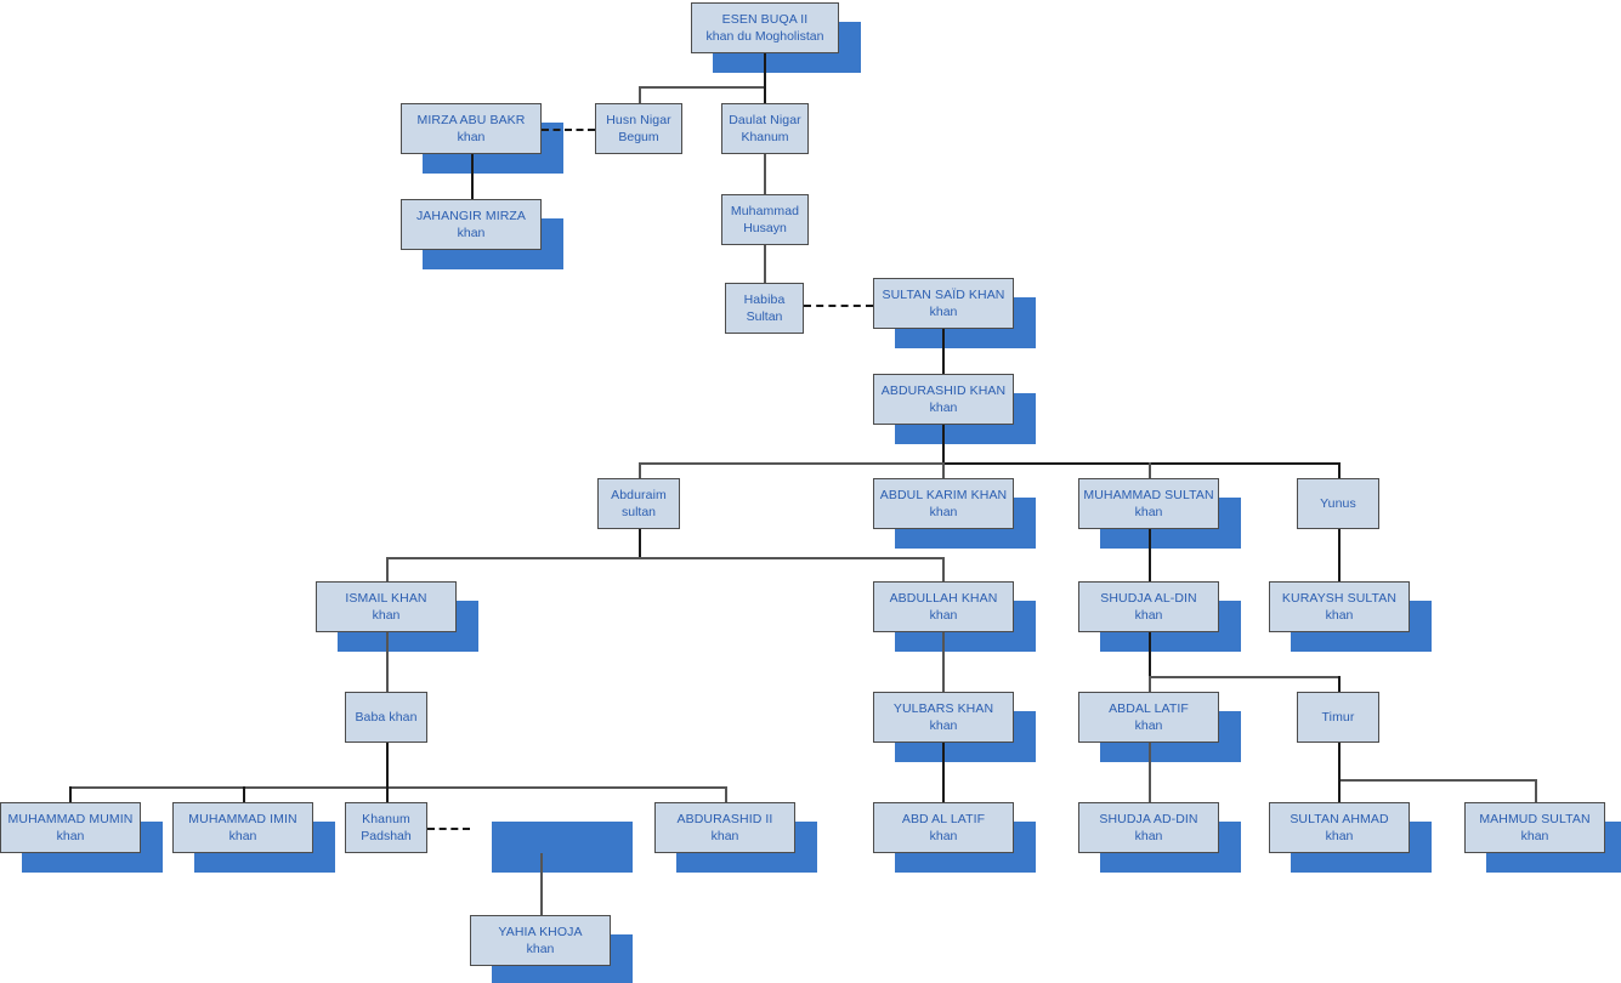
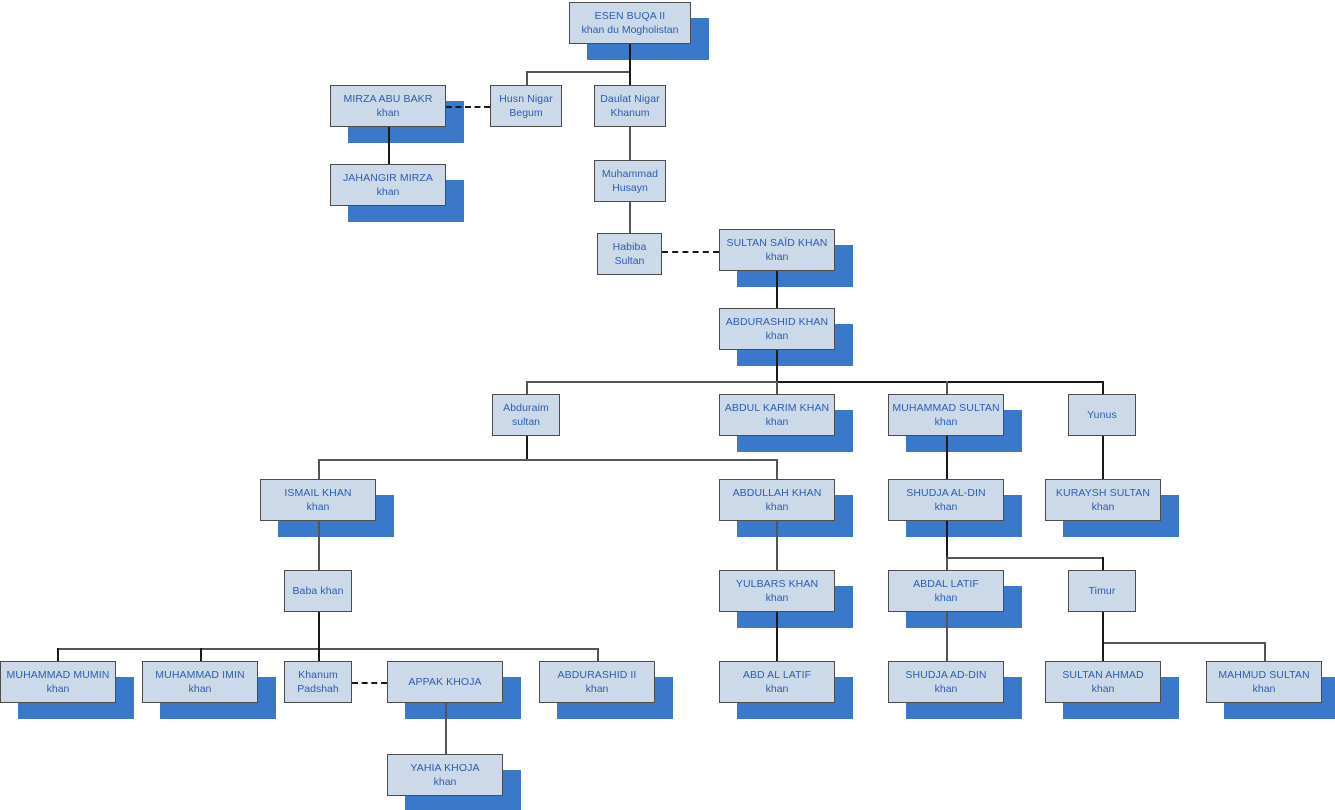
  ESEN BUQA II
  khan du Mogholistan
  MIRZA ABU BAKR
  khan
  Husn Nigar
  Begum
  Daulat Nigar
  Khanum
  JAHANGIR MIRZA
  khan
  Muhammad
  Husayn
  Habiba
  Sultan
  SULTAN SAÏD KHAN
  khan
  ABDURASHID KHAN
  khan
  Abduraim
  sultan
  ABDUL KARIM KHAN
  khan
  MUHAMMAD SULTAN
  khan
  Yunus
  ISMAIL KHAN
  khan
  ABDULLAH KHAN
  khan
  SHUDJA AL-DIN
  khan
  KURAYSH SULTAN
  khan
  Baba khan
  YULBARS KHAN
  khan
  ABDAL LATIF
  khan
  Timur
  MUHAMMAD MUMIN
  khan
  MUHAMMAD IMIN
  khan
  Khanum
  Padshah
+ APPAK KHOJA
  ABDURASHID II
  khan
  ABD AL LATIF
  khan
  SHUDJA AD-DIN
  khan
  SULTAN AHMAD
  khan
  MAHMUD SULTAN
  khan
  YAHIA KHOJA
  khan
